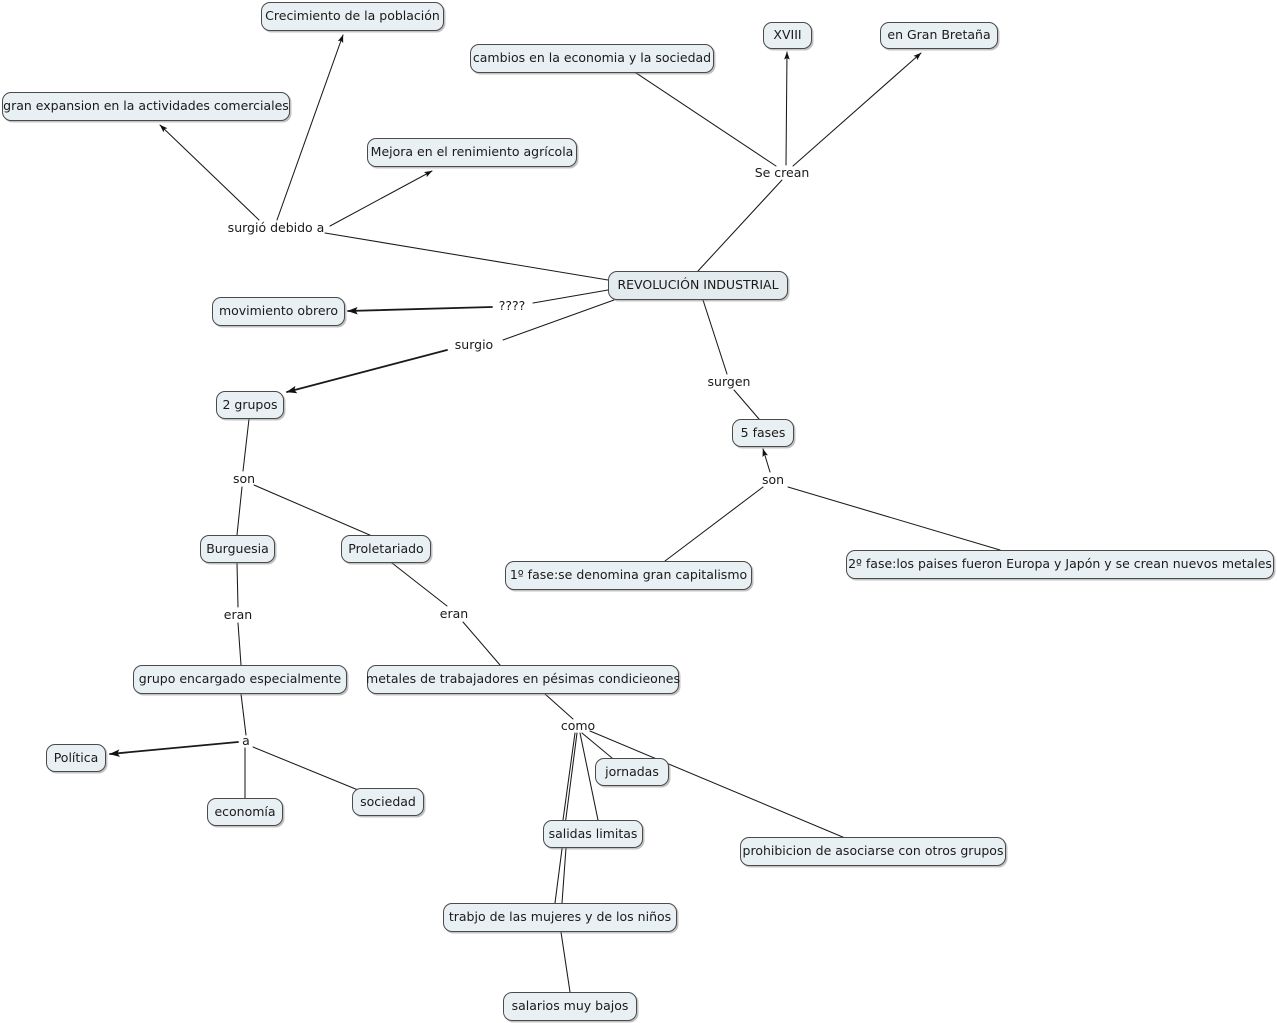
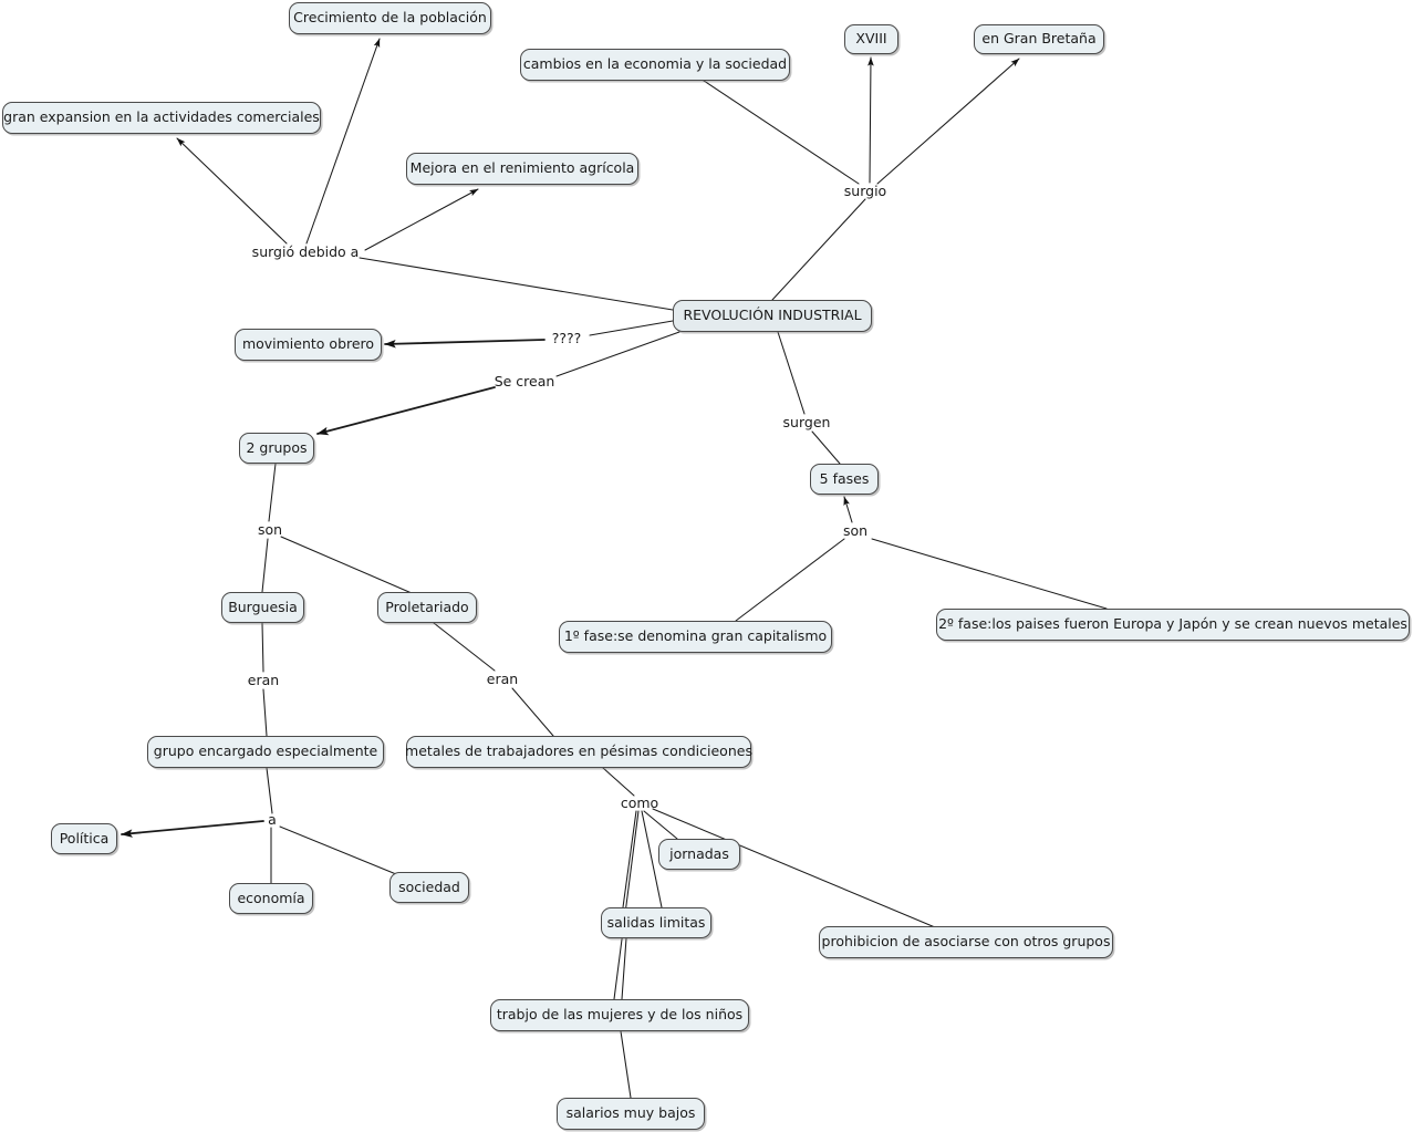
  Crecimiento de la población
  cambios en la economia y la sociedad
  XVIII
  en Gran Bretaña
  gran expansion en la actividades comerciales
  Mejora en el renimiento agrícola
  REVOLUCIÓN INDUSTRIAL
  movimiento obrero
  2 grupos
  5 fases
  Burguesia
  Proletariado
  1º fase:se denomina gran capitalismo
  2º fase:los paises fueron Europa y Japón y se crean nuevos metales
  grupo encargado especialmente
  metales de trabajadores en pésimas condicieones
  Política
  jornadas
  economía
  sociedad
  salidas limitas
  prohibicion de asociarse con otros grupos
  trabjo de las mujeres y de los niños
  salarios muy bajos
  surgió debido a
- Se crean
+ surgio
  ????
- surgio
+ Se crean
  surgen
  son
  son
  eran
  eran
  a
  como
